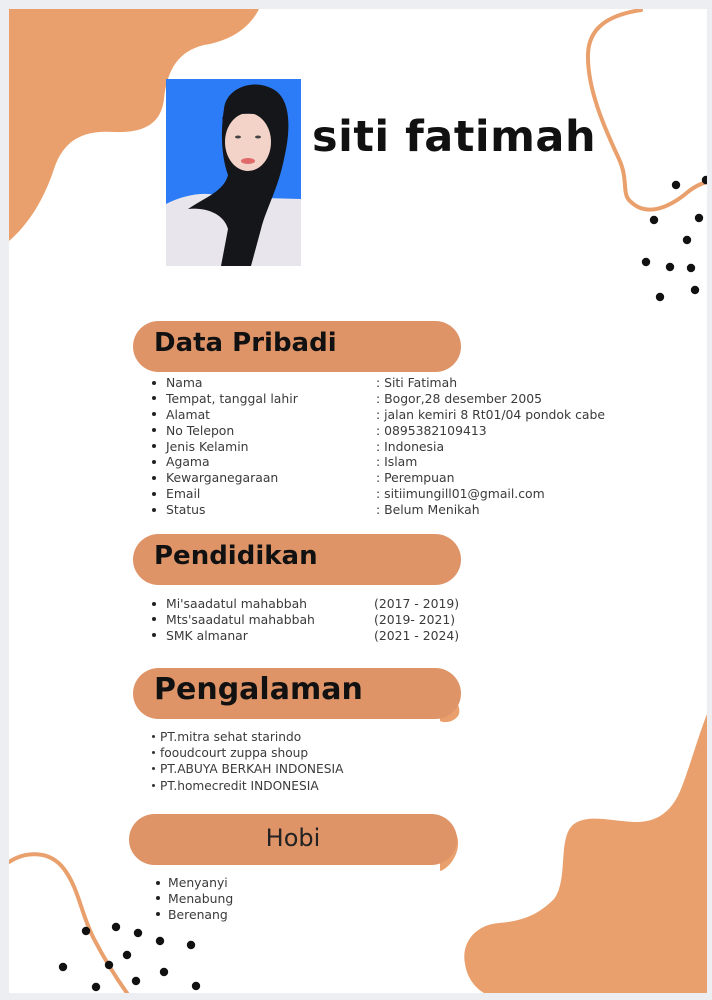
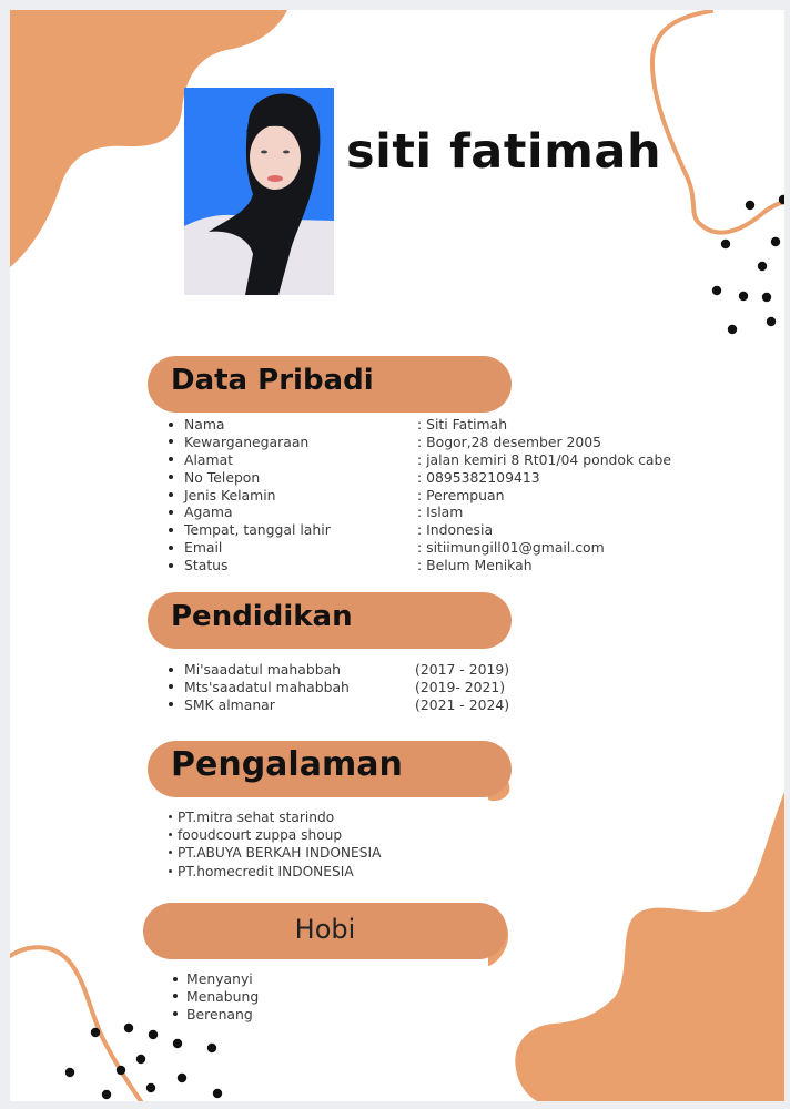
  siti fatimah
  Data Pribadi
  Nama
  : Siti Fatimah
- Tempat, tanggal lahir
+ Kewarganegaraan
  : Bogor,28 desember 2005
  Alamat
  : jalan kemiri 8 Rt01/04 pondok cabe
  No Telepon
  : 0895382109413
  Jenis Kelamin
- : Indonesia
+ : Perempuan
  Agama
  : Islam
- Kewarganegaraan
+ Tempat, tanggal lahir
- : Perempuan
+ : Indonesia
  Email
  : sitiimungill01@gmail.com
  Status
  : Belum Menikah
  Pendidikan
  Mi'saadatul mahabbah
  (2017 - 2019)
  Mts'saadatul mahabbah
  (2019- 2021)
  SMK almanar
  (2021 - 2024)
  Pengalaman
  PT.mitra sehat starindo
  fooudcourt zuppa shoup
  PT.ABUYA BERKAH INDONESIA
  PT.homecredit INDONESIA
  Hobi
  Menyanyi
  Menabung
  Berenang
